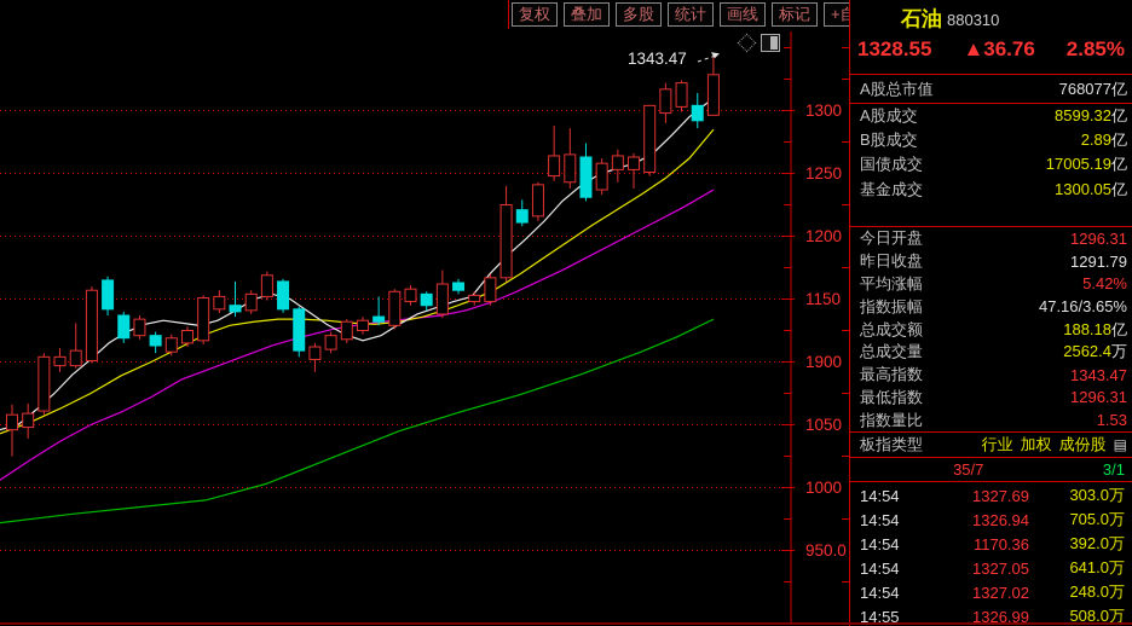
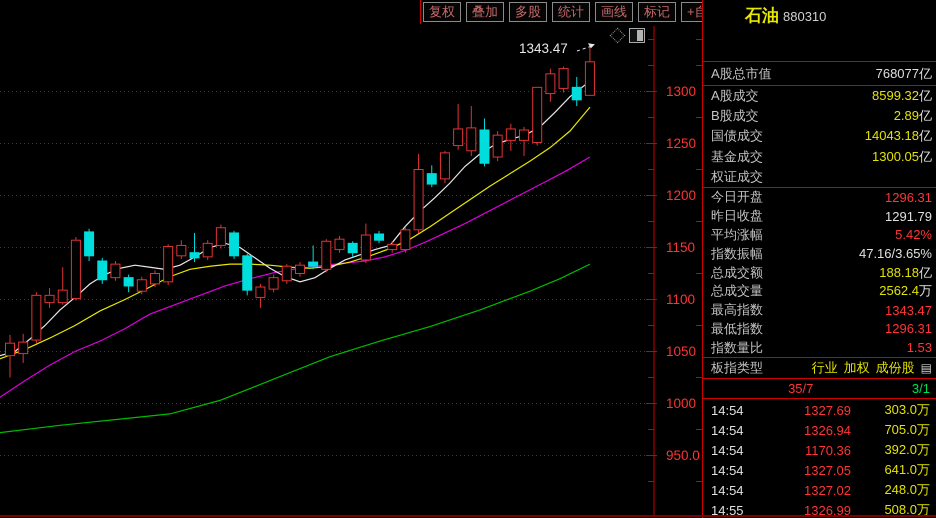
  1300
  1250
  1200
  1150
- 1900
+ 1100
  1050
  1000
  950.0
  1343.47
  复权
  叠加
  多股
  统计
  画线
  标记
  石油 880310
- 1328.55
- ▲36.76
- 2.85%
  A股总市值
  768077亿
  A股成交
  8599.32亿
  B股成交
  2.89亿
  国债成交
- 17005.19亿
+ 14043.18亿
  基金成交
  1300.05亿
+ 权证成交
  今日开盘
  1296.31
  昨日收盘
  1291.79
  平均涨幅
  5.42%
  指数振幅
  47.16/3.65%
  总成交额
  188.18亿
  总成交量
  2562.4万
  最高指数
  1343.47
  最低指数
  1296.31
  指数量比
  1.53
  板指类型
  行业
  加权
  成份股
  ▤
  35/7
  3/1
  14:54
  1327.69
  303.0万
  14:54
  1326.94
  705.0万
  14:54
  1170.36
  392.0万
  14:54
  1327.05
  641.0万
  14:54
  1327.02
  248.0万
  14:55
  1326.99
  508.0万
